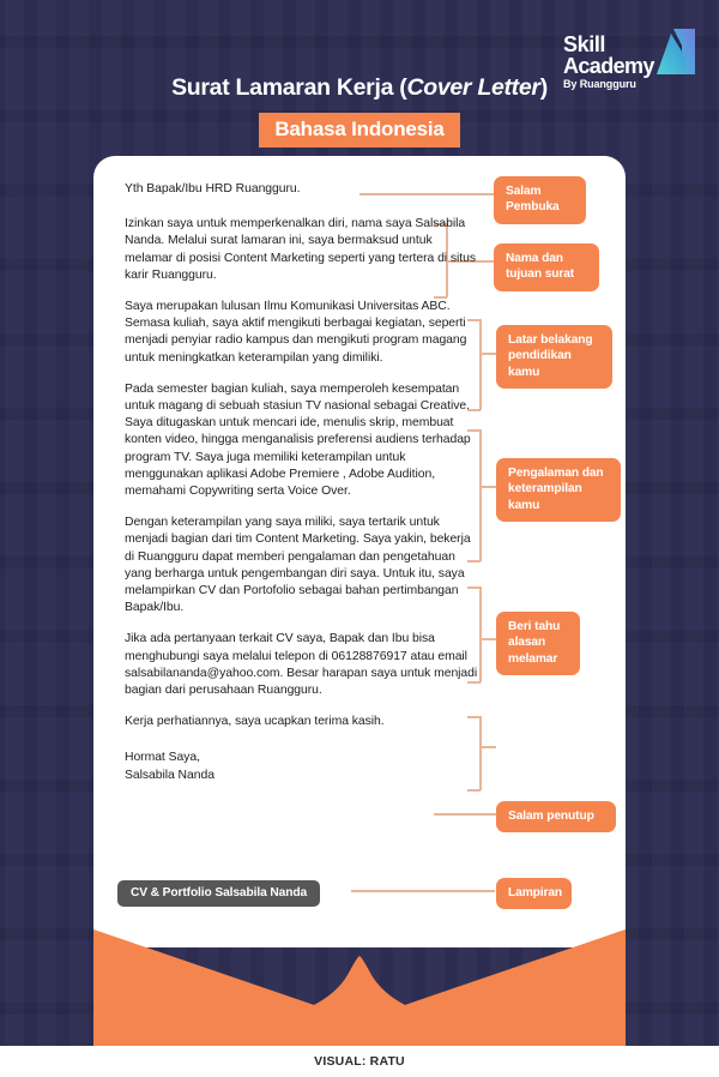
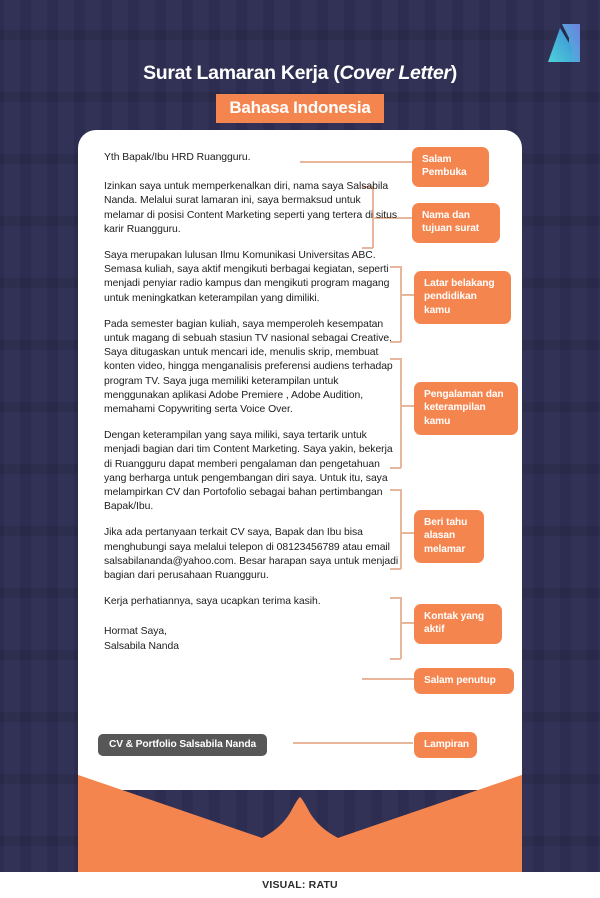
- Skill
- Academy
- By Ruangguru
  Surat Lamaran Kerja (Cover Letter)
  Bahasa Indonesia
  Yth Bapak/Ibu HRD Ruangguru.
  Izinkan saya untuk memperkenalkan diri, nama saya Salsabila Nanda. Melalui surat lamaran ini, saya bermaksud untuk melamar di posisi Content Marketing seperti yang tertera di situs karir Ruangguru.
  Saya merupakan lulusan Ilmu Komunikasi Universitas ABC. Semasa kuliah, saya aktif mengikuti berbagai kegiatan, seperti menjadi penyiar radio kampus dan mengikuti program magang untuk meningkatkan keterampilan yang dimiliki.
  Pada semester bagian kuliah, saya memperoleh kesempatan untuk magang di sebuah stasiun TV nasional sebagai Creative. Saya ditugaskan untuk mencari ide, menulis skrip, membuat konten video, hingga menganalisis preferensi audiens terhadap program TV. Saya juga memiliki keterampilan untuk menggunakan aplikasi Adobe Premiere , Adobe Audition, memahami Copywriting serta Voice Over.
  Dengan keterampilan yang saya miliki, saya tertarik untuk menjadi bagian dari tim Content Marketing. Saya yakin, bekerja di Ruangguru dapat memberi pengalaman dan pengetahuan yang berharga untuk pengembangan diri saya. Untuk itu, saya melampirkan CV dan Portofolio sebagai bahan pertimbangan Bapak/Ibu.
- Jika ada pertanyaan terkait CV saya, Bapak dan Ibu bisa menghubungi saya melalui telepon di 06128876917 atau email salsabilananda@yahoo.com. Besar harapan saya untuk menjadi bagian dari perusahaan Ruangguru.
+ Jika ada pertanyaan terkait CV saya, Bapak dan Ibu bisa menghubungi saya melalui telepon di 08123456789 atau email salsabilananda@yahoo.com. Besar harapan saya untuk menjadi bagian dari perusahaan Ruangguru.
  Kerja perhatiannya, saya ucapkan terima kasih.
  Hormat Saya,
  Salsabila Nanda
  CV & Portfolio Salsabila Nanda
  Salam
  Pembuka
  Nama dan
  tujuan surat
  Latar belakang
  pendidikan
  kamu
  Pengalaman dan
  keterampilan
  kamu
  Beri tahu
  alasan
  melamar
+ Kontak yang
+ aktif
  Salam penutup
  Lampiran
  VISUAL: RATU
